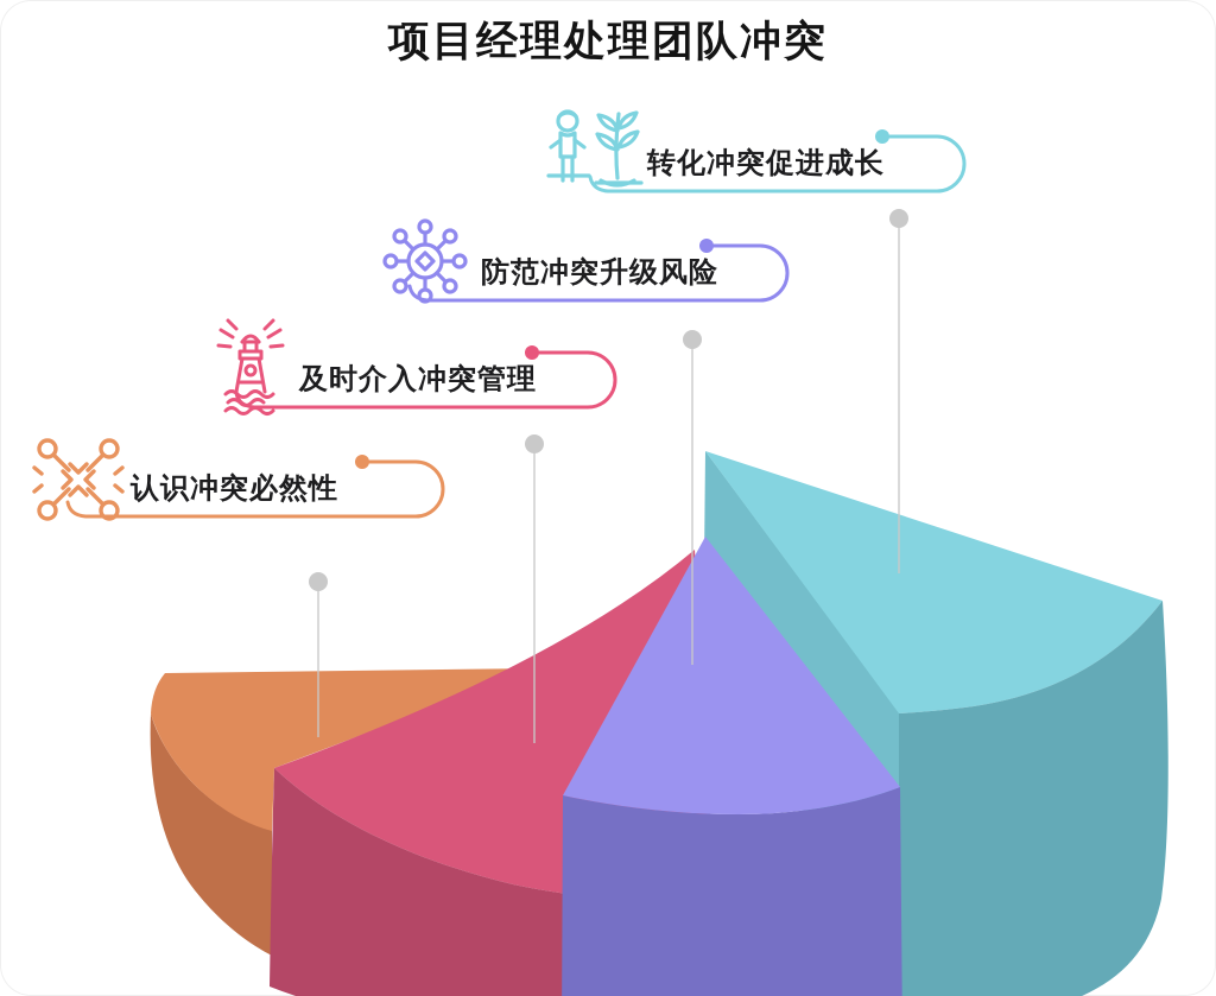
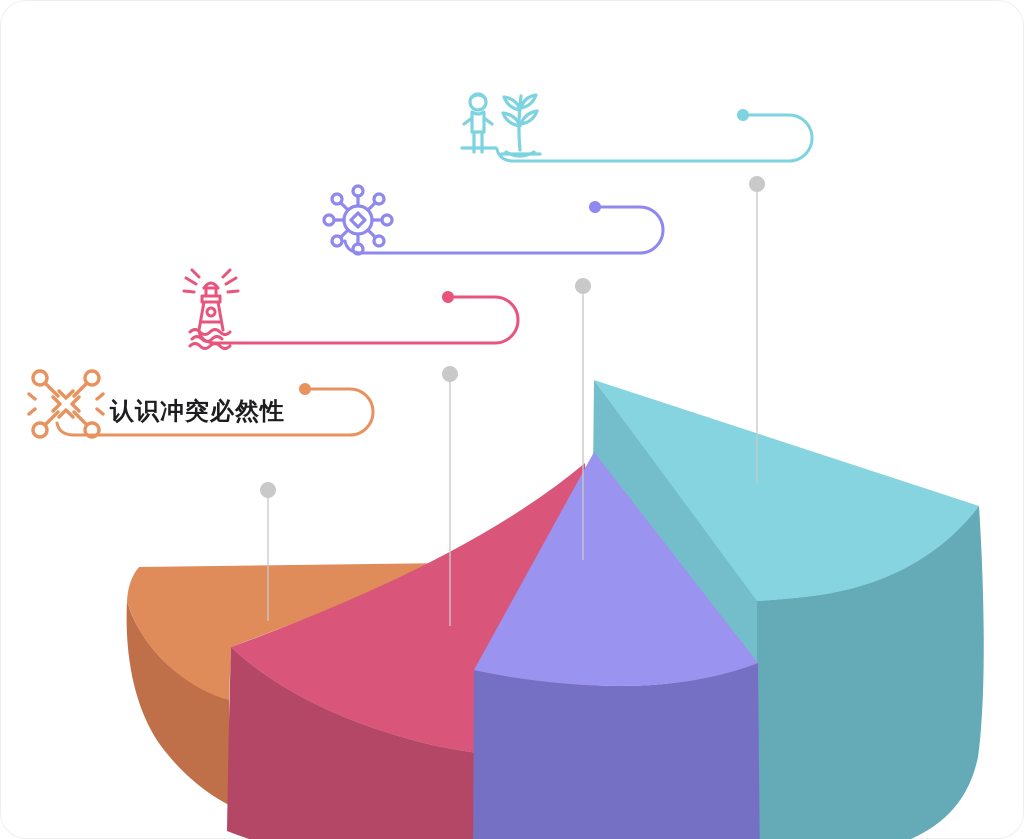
- 项目经理处理团队冲突
- 转化冲突促进成长
- 防范冲突升级风险
- 及时介入冲突管理
  认识冲突必然性
